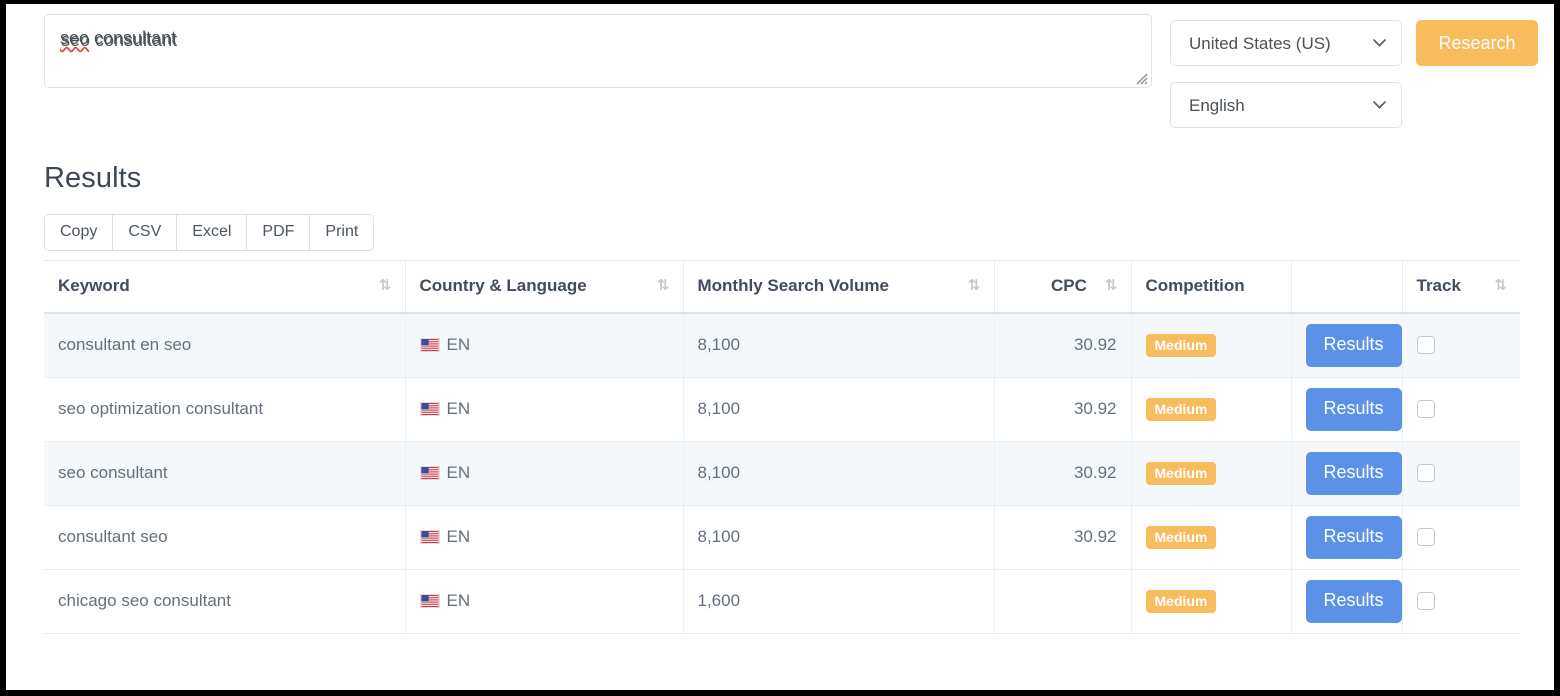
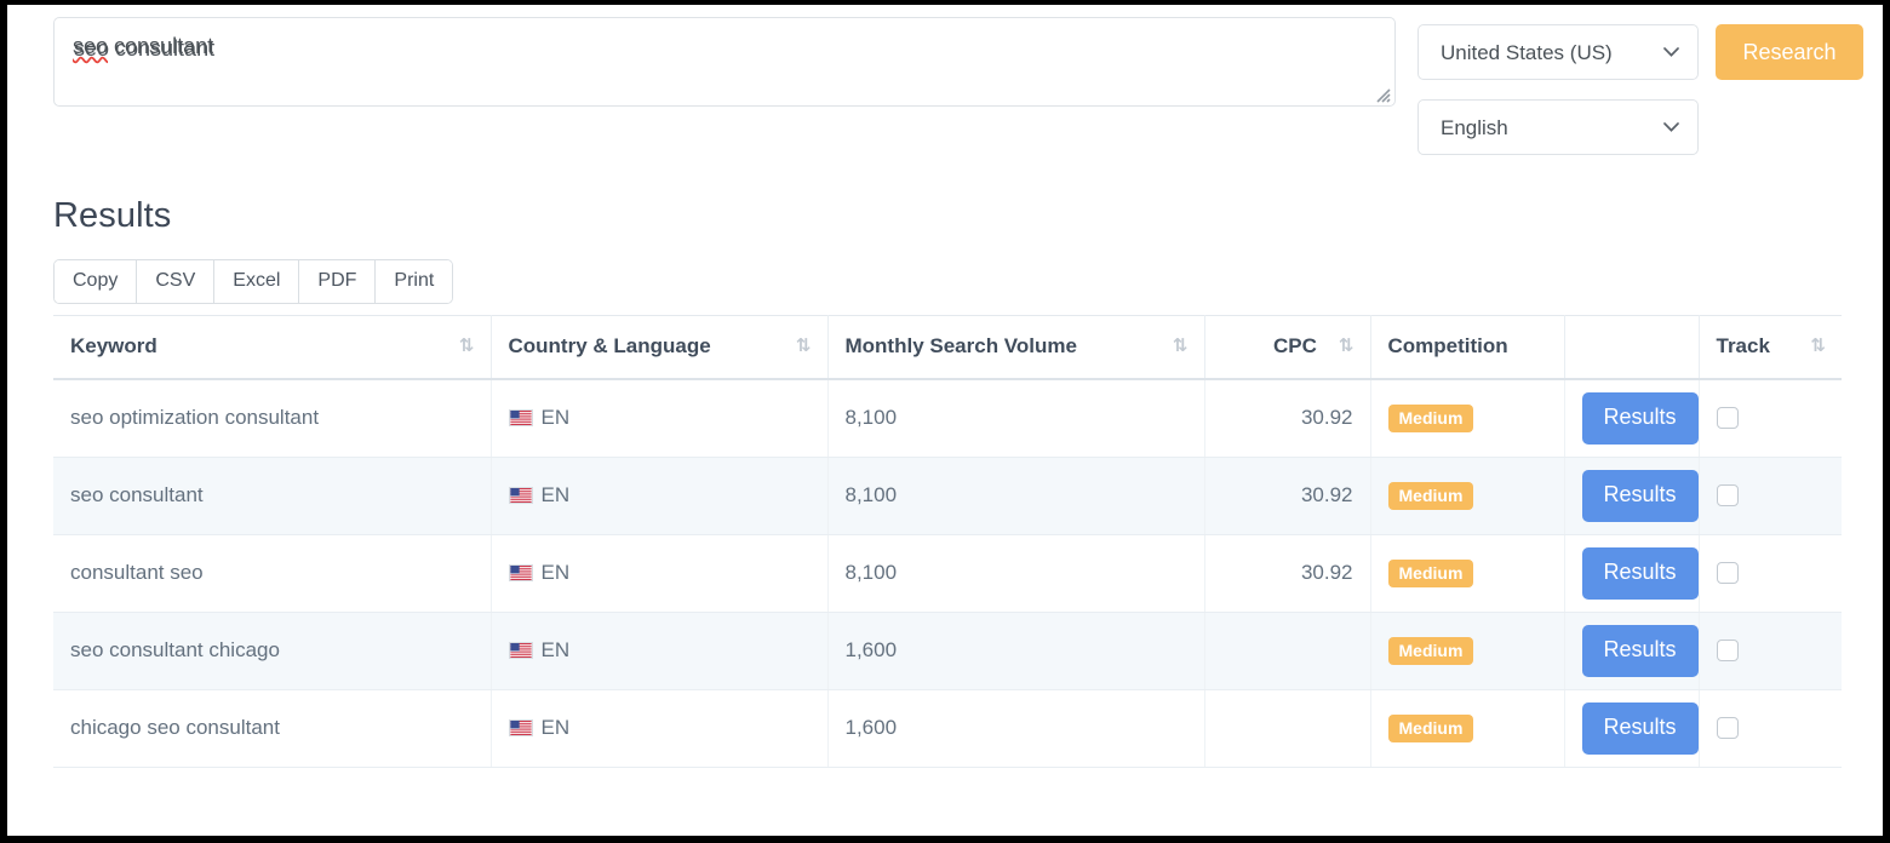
  seo consultant
  seo consultant
  United States (US)
  English
  Research
  Results
  Copy
  CSV
  Excel
  PDF
  Print
  Keyword ⇅	Country & Language ⇅	Monthly Search Volume ⇅	CPC ⇅	Competition		Track ⇅
- consultant en seo	EN	8,100	30.92	Medium	Results
  seo optimization consultant	EN	8,100	30.92	Medium	Results
  seo consultant	EN	8,100	30.92	Medium	Results
  consultant seo	EN	8,100	30.92	Medium	Results
+ seo consultant chicago	EN	1,600		Medium	Results
  chicago seo consultant	EN	1,600		Medium	Results
